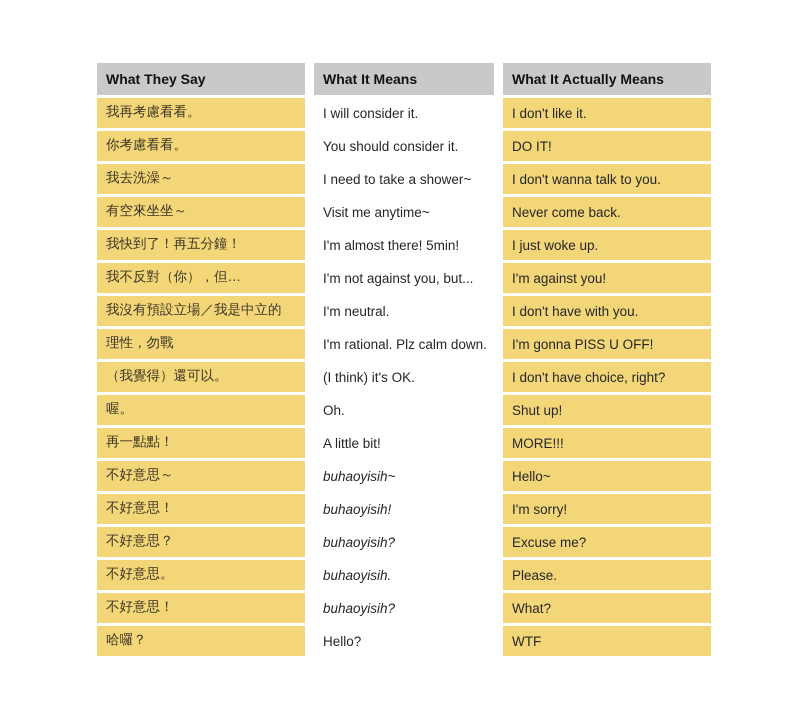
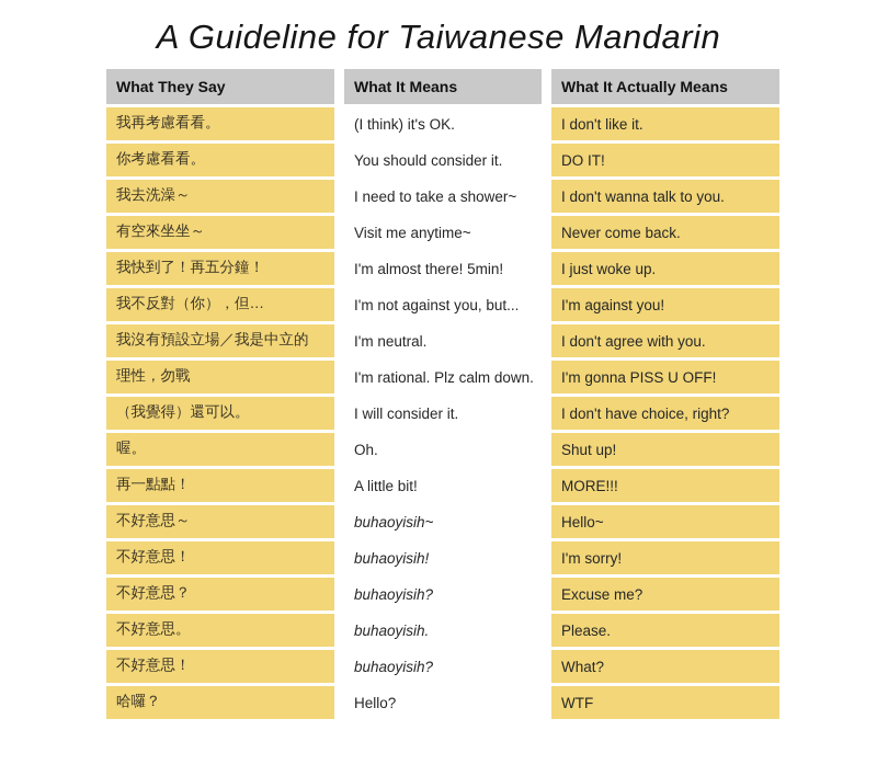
+ A Guideline for Taiwanese Mandarin
  What They Say
  What It Means
  What It Actually Means
  我再考慮看看。
- I will consider it.
+ (I think) it's OK.
  I don't like it.
  你考慮看看。
  You should consider it.
  DO IT!
  我去洗澡～
  I need to take a shower~
  I don't wanna talk to you.
  有空來坐坐～
  Visit me anytime~
  Never come back.
  我快到了！再五分鐘！
  I'm almost there! 5min!
  I just woke up.
  我不反對（你），但…
  I'm not against you, but...
  I'm against you!
  我沒有預設立場／我是中立的
  I'm neutral.
- I don't have with you.
+ I don't agree with you.
  理性，勿戰
  I'm rational. Plz calm down.
  I'm gonna PISS U OFF!
  （我覺得）還可以。
- (I think) it's OK.
+ I will consider it.
  I don't have choice, right?
  喔。
  Oh.
  Shut up!
  再一點點！
  A little bit!
  MORE!!!
  不好意思～
  buhaoyisih~
  Hello~
  不好意思！
  buhaoyisih!
  I'm sorry!
  不好意思？
  buhaoyisih?
  Excuse me?
  不好意思。
  buhaoyisih.
  Please.
  不好意思！
  buhaoyisih?
  What?
  哈囉？
  Hello?
  WTF
